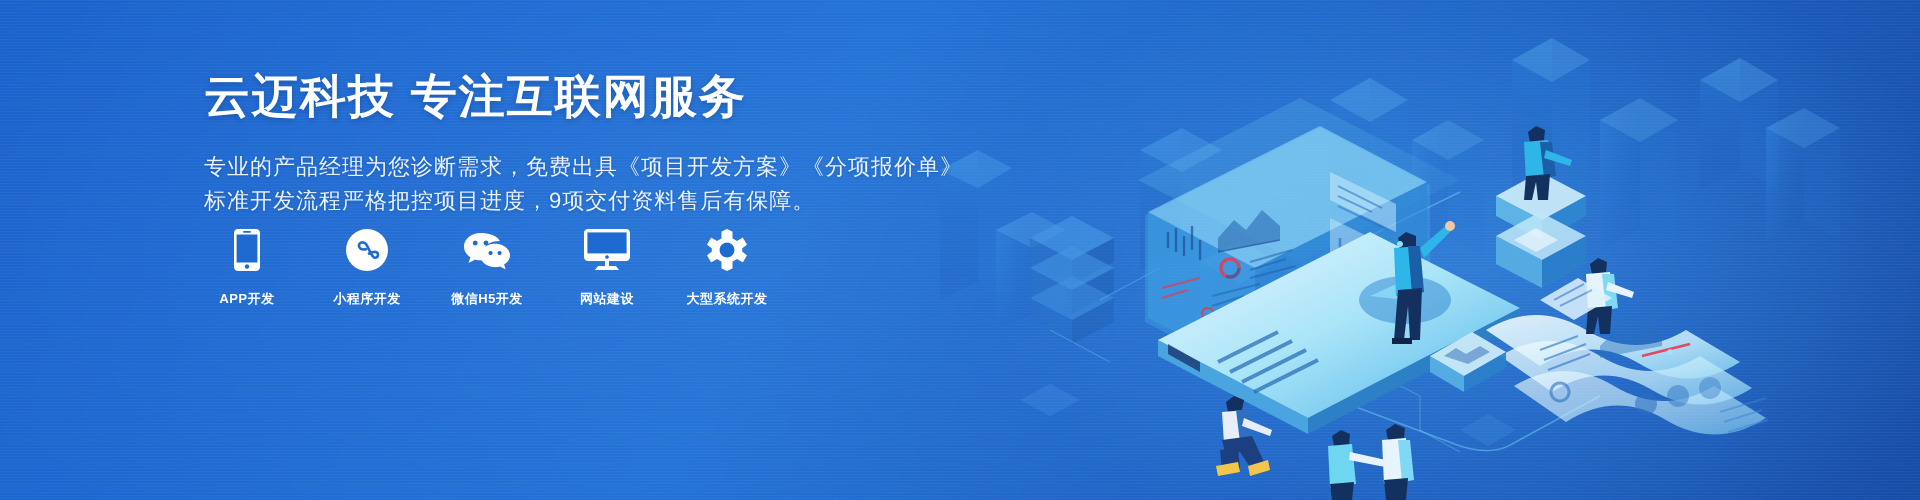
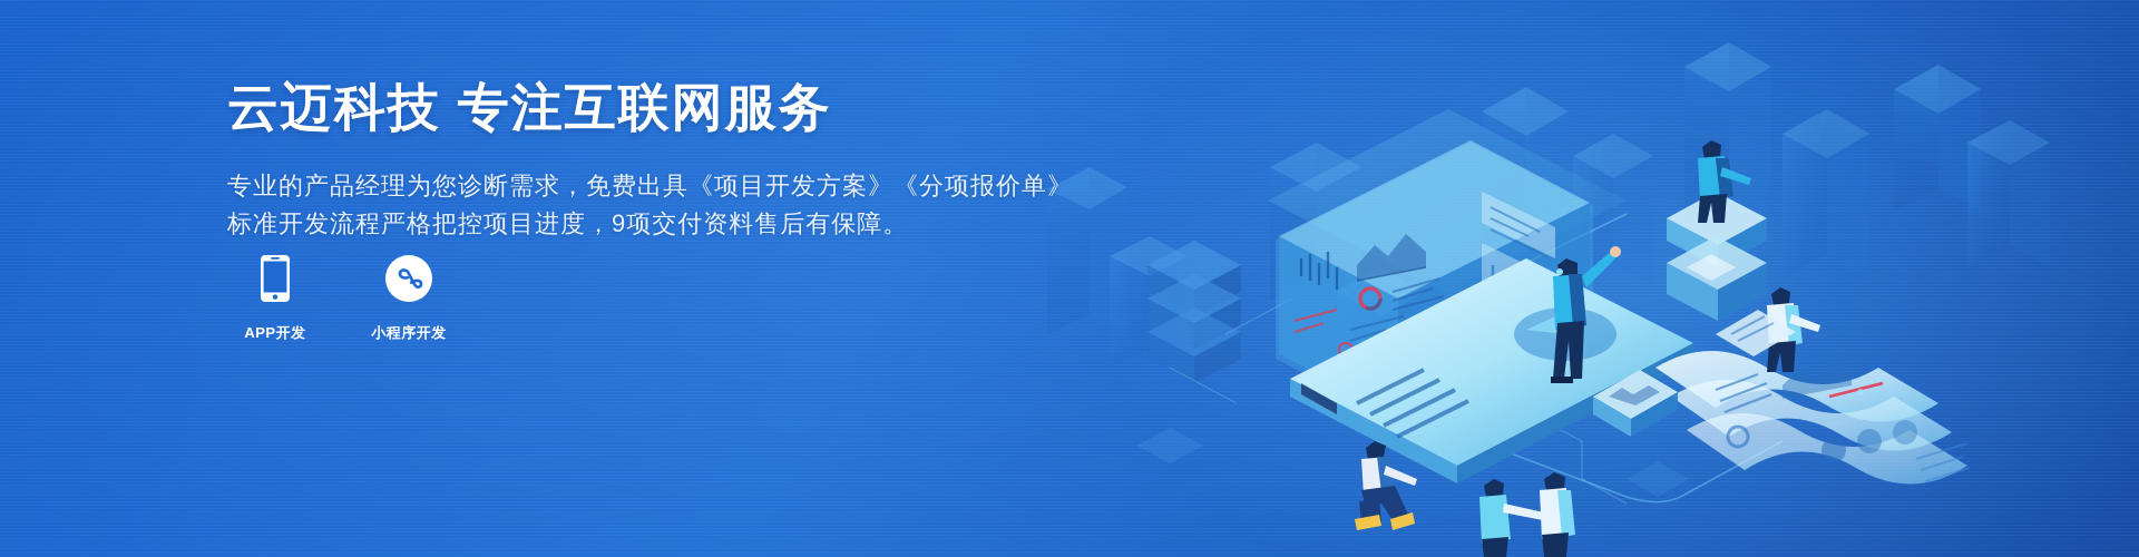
  云迈科技 专注互联网服务
  专业的产品经理为您诊断需求，免费出具《项目开发方案》《分项报价单》
  标准开发流程严格把控项目进度，9项交付资料售后有保障。
  APP开发
  小程序开发
- 微信H5开发
- 网站建设
- 大型系统开发
